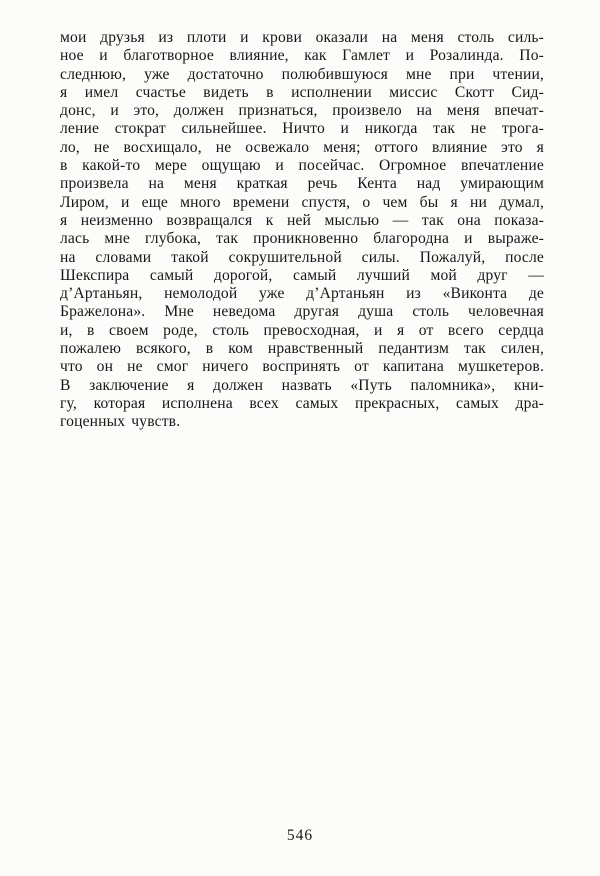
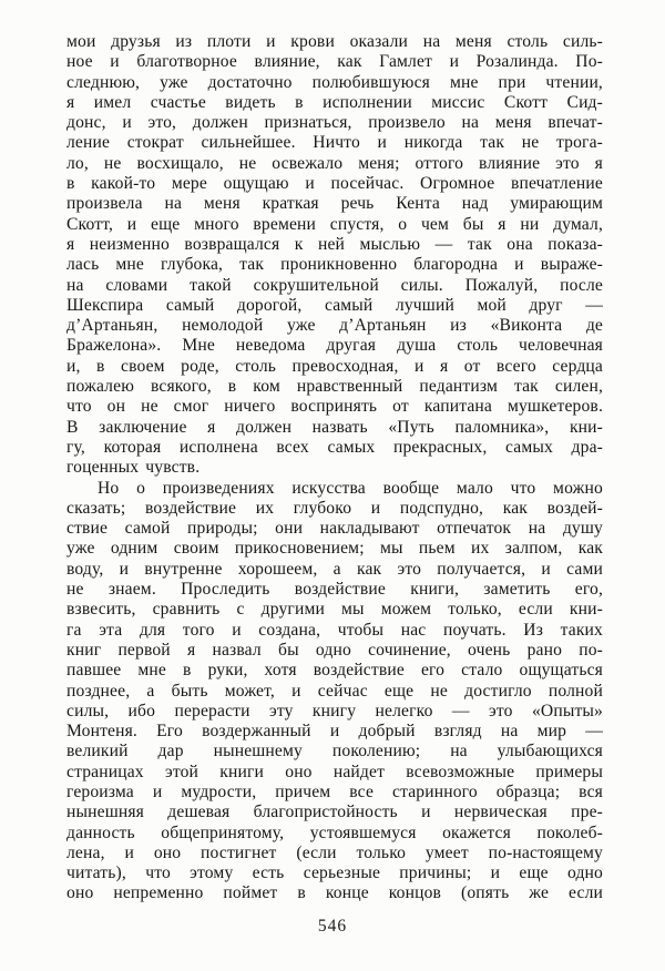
  мои друзья из плоти и крови оказали на меня столь силь-
  ное и благотворное влияние, как Гамлет и Розалинда. По-
  следнюю, уже достаточно полюбившуюся мне при чтении,
  я имел счастье видеть в исполнении миссис Скотт Сид-
  донс, и это, должен признаться, произвело на меня впечат-
  ление стократ сильнейшее. Ничто и никогда так не трога-
  ло, не восхищало, не освежало меня; оттого влияние это я
  в какой-то мере ощущаю и посейчас. Огромное впечатление
  произвела на меня краткая речь Кента над умирающим
- Лиром, и еще много времени спустя, о чем бы я ни думал,
+ Скотт, и еще много времени спустя, о чем бы я ни думал,
  я неизменно возвращался к ней мыслью — так она показа-
  лась мне глубока, так проникновенно благородна и выраже-
  на словами такой сокрушительной силы. Пожалуй, после
  Шекспира самый дорогой, самый лучший мой друг —
  д’Артаньян, немолодой уже д’Артаньян из «Виконта де
  Бражелона». Мне неведома другая душа столь человечная
  и, в своем роде, столь превосходная, и я от всего сердца
  пожалею всякого, в ком нравственный педантизм так силен,
  что он не смог ничего воспринять от капитана мушкетеров.
  В заключение я должен назвать «Путь паломника», кни-
  гу, которая исполнена всех самых прекрасных, самых дра-
  гоценных чувств.
+ Но о произведениях искусства вообще мало что можно
+ сказать; воздействие их глубоко и подспудно, как воздей-
+ ствие самой природы; они накладывают отпечаток на душу
+ уже одним своим прикосновением; мы пьем их залпом, как
+ воду, и внутренне хорошеем, а как это получается, и сами
+ не знаем. Проследить воздействие книги, заметить его,
+ взвесить, сравнить с другими мы можем только, если кни-
+ га эта для того и создана, чтобы нас поучать. Из таких
+ книг первой я назвал бы одно сочинение, очень рано по-
+ павшее мне в руки, хотя воздействие его стало ощущаться
+ позднее, а быть может, и сейчас еще не достигло полной
+ силы, ибо перерасти эту книгу нелегко — это «Опыты»
+ Монтеня. Его воздержанный и добрый взгляд на мир —
+ великий дар нынешнему поколению; на улыбающихся
+ страницах этой книги оно найдет всевозможные примеры
+ героизма и мудрости, причем все старинного образца; вся
+ нынешняя дешевая благопристойность и нервическая пре-
+ данность общепринятому, устоявшемуся окажется поколеб-
+ лена, и оно постигнет (если только умеет по-настоящему
+ читать), что этому есть серьезные причины; и еще одно
+ оно непременно поймет в конце концов (опять же если
  546
